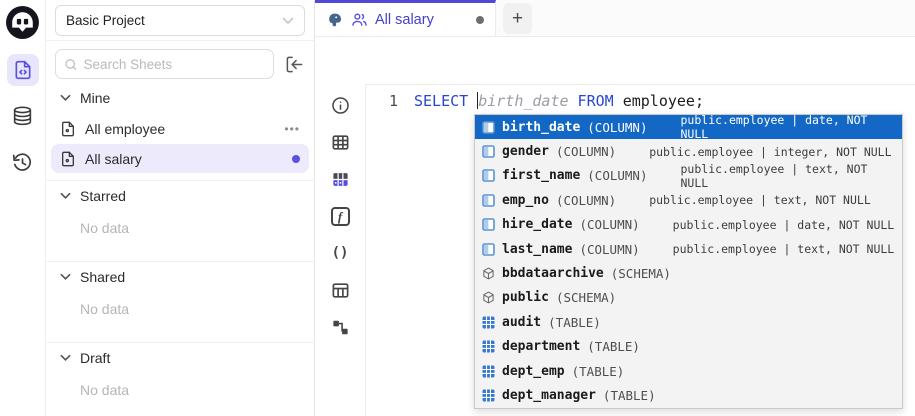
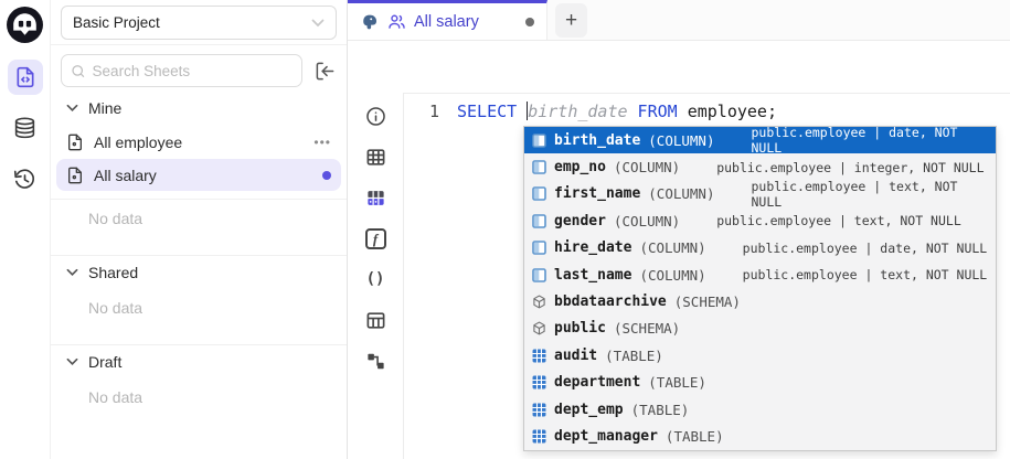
  Basic Project
  Search Sheets
  Mine
  All employee
  •••
  All salary
- Starred
  No data
  Shared
  No data
  Draft
  No data
  All salary
  +
  f
  ()
  1
  SELECT birth_date FROM employee;
  birth_date
  (COLUMN)
  public.employee | date, NOT NULL
- gender
+ emp_no
  (COLUMN)
  public.employee | integer, NOT NULL
  first_name
  (COLUMN)
  public.employee | text, NOT NULL
- emp_no
+ gender
  (COLUMN)
  public.employee | text, NOT NULL
  hire_date
  (COLUMN)
  public.employee | date, NOT NULL
  last_name
  (COLUMN)
  public.employee | text, NOT NULL
  bbdataarchive
  (SCHEMA)
  public
  (SCHEMA)
  audit
  (TABLE)
  department
  (TABLE)
  dept_emp
  (TABLE)
  dept_manager
  (TABLE)
